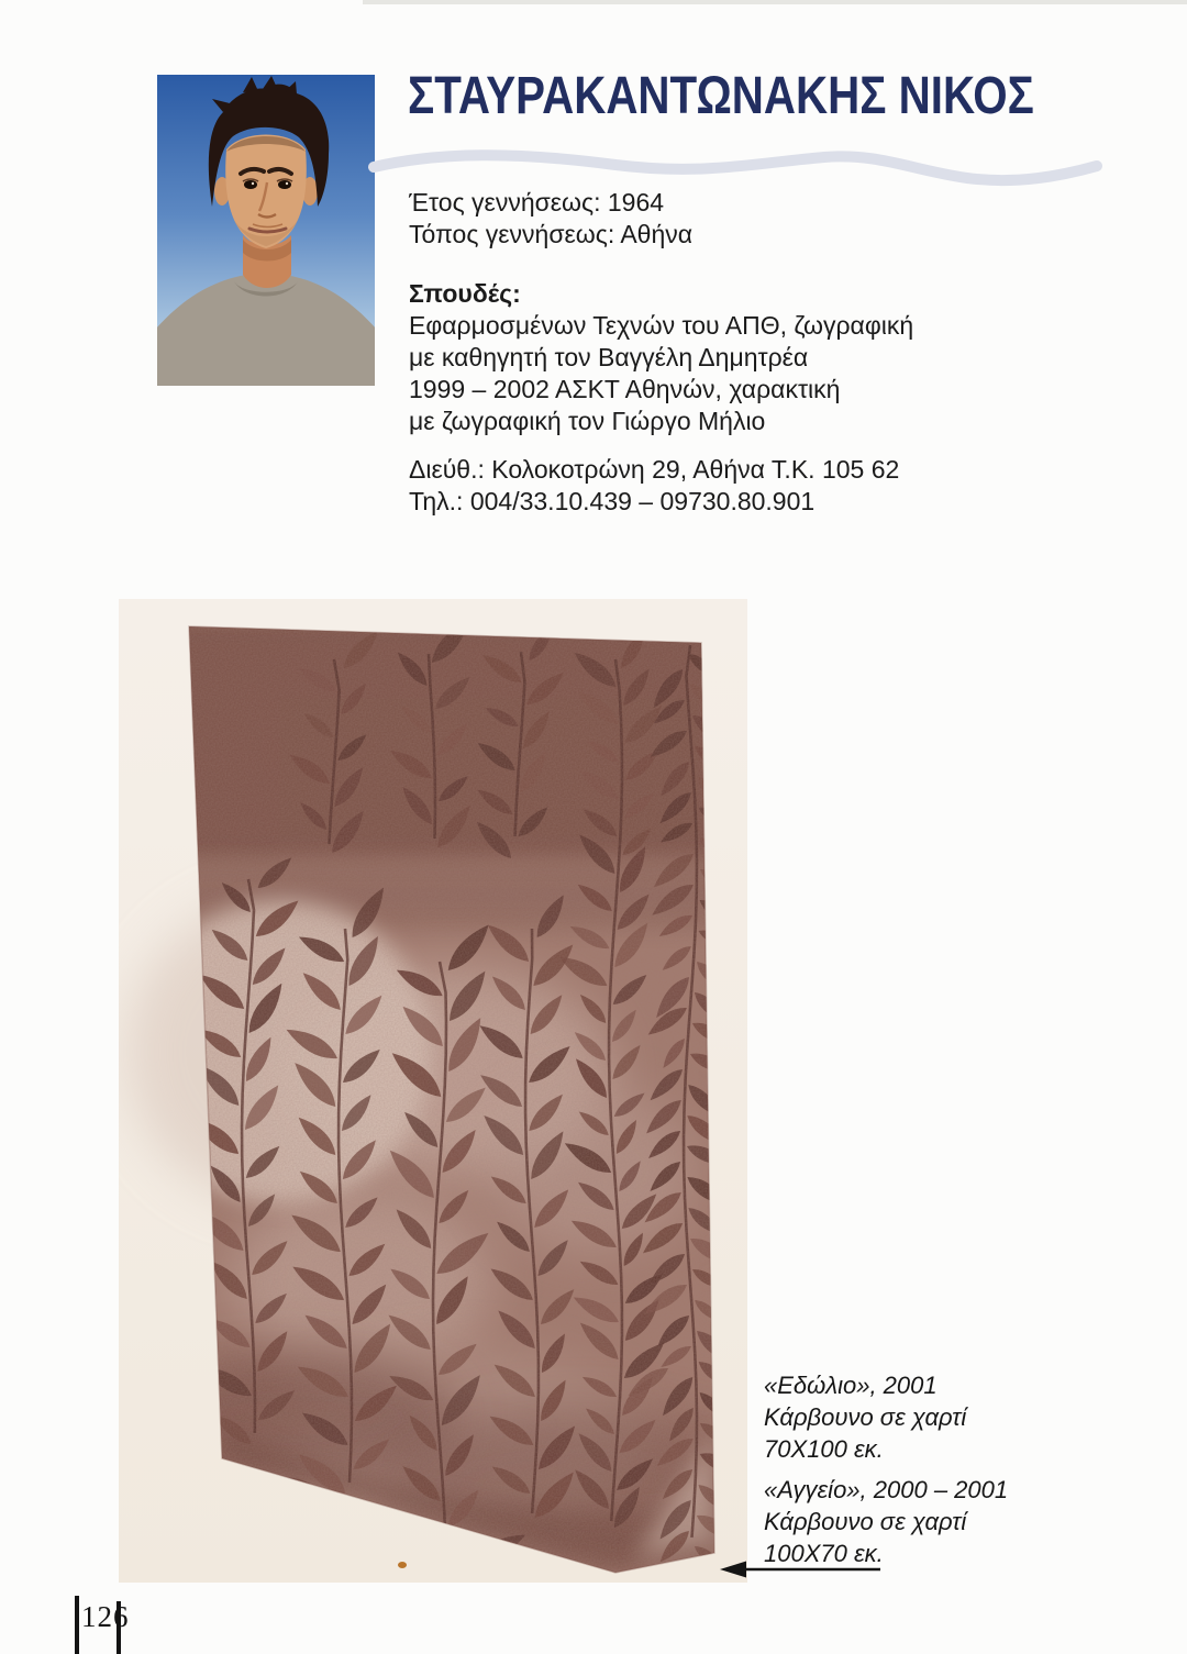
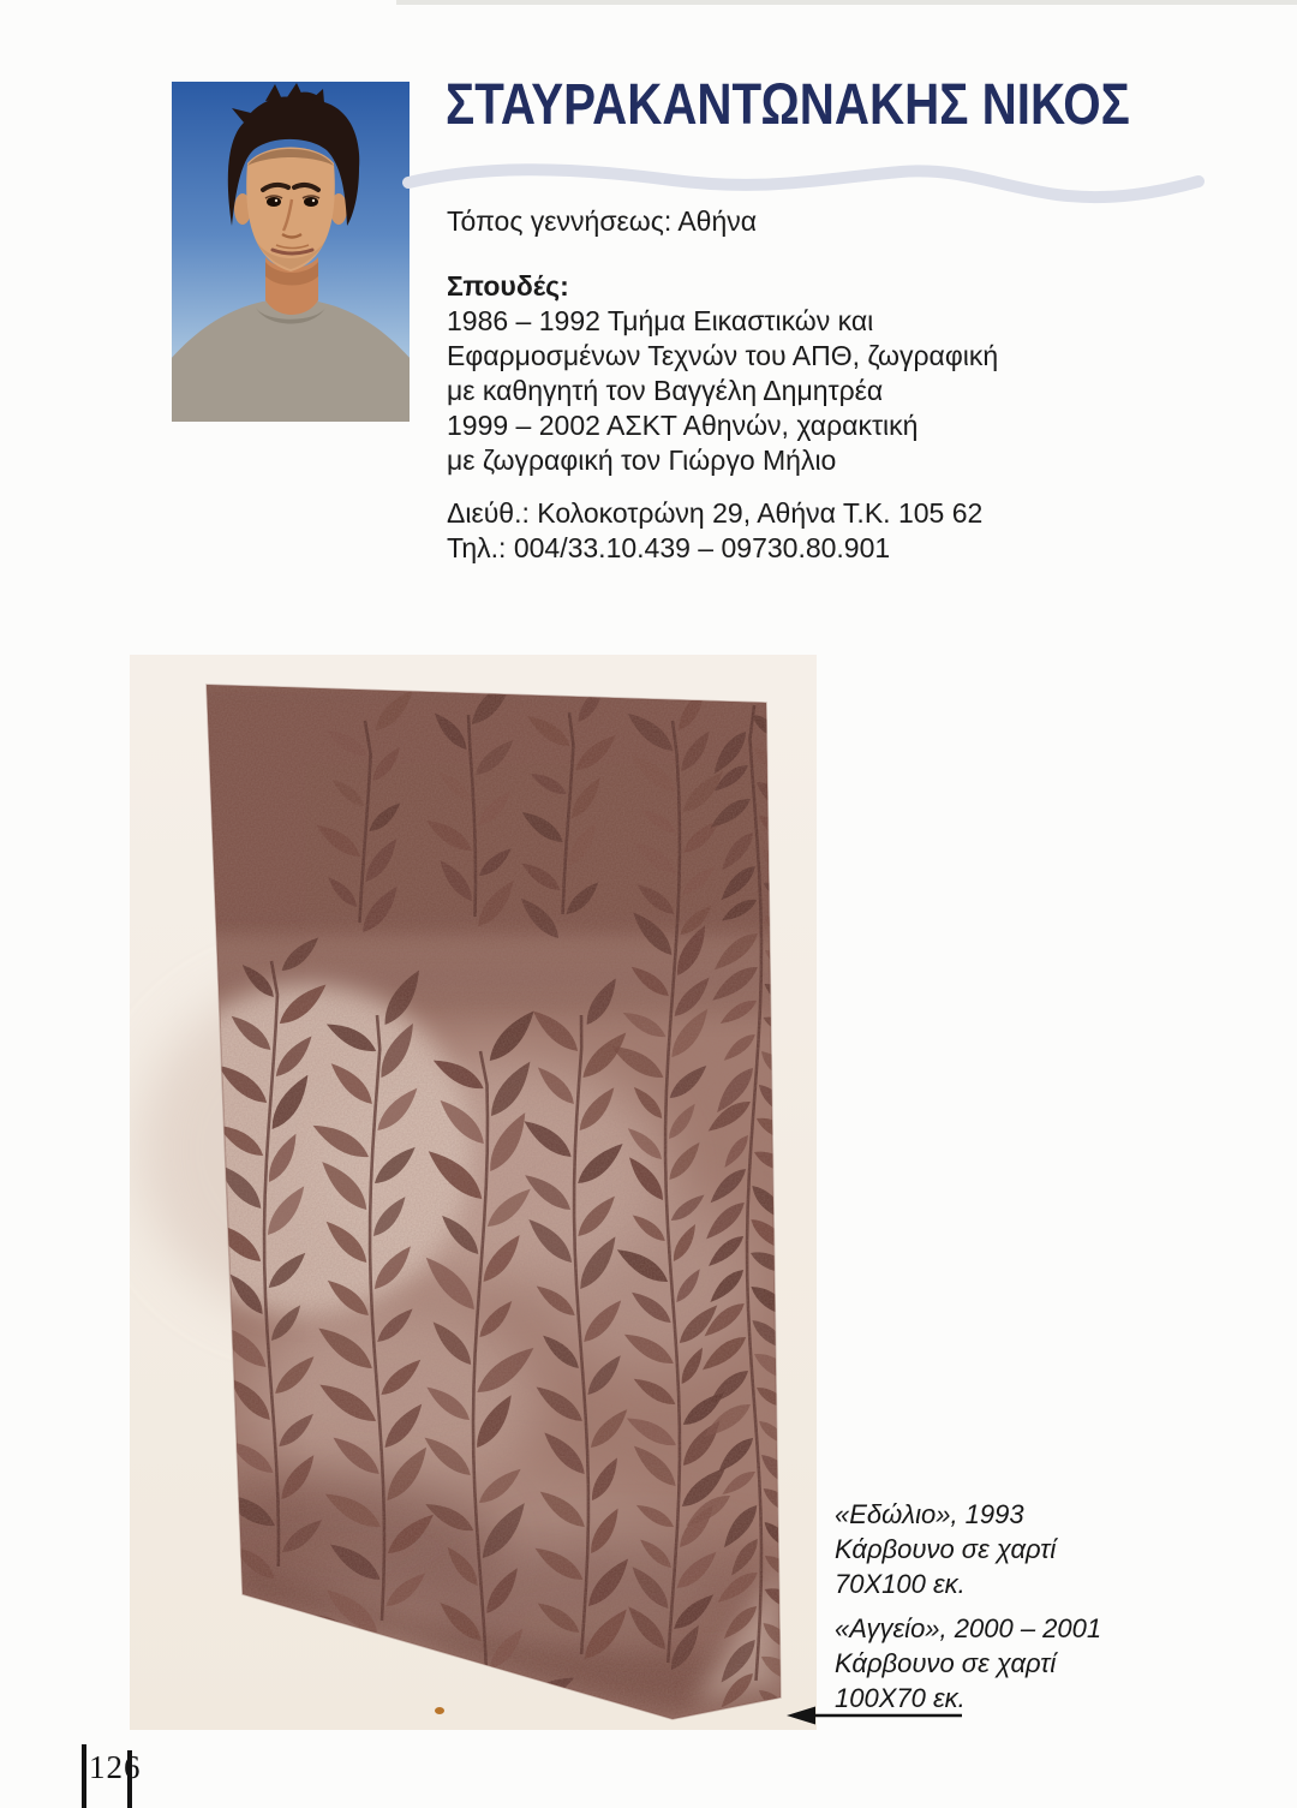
  ΣΤΑΥΡΑΚΑΝΤΩΝΑΚΗΣ ΝΙΚΟΣ
- Έτος γεννήσεως: 1964
  Τόπος γεννήσεως: Αθήνα
  Σπουδές:
+ 1986 – 1992 Τμήμα Εικαστικών και
  Εφαρμοσμένων Τεχνών του ΑΠΘ, ζωγραφική
  με καθηγητή τον Βαγγέλη Δημητρέα
  1999 – 2002 ΑΣΚΤ Αθηνών, χαρακτική
  με ζωγραφική τον Γιώργο Μήλιο
  Διεύθ.: Κολοκοτρώνη 29, Αθήνα Τ.Κ. 105 62
  Τηλ.: 004/33.10.439 – 09730.80.901
- «Εδώλιο», 2001
+ «Εδώλιο», 1993
  Κάρβουνο σε χαρτί
  70X100 εκ.
  «Αγγείο», 2000 – 2001
  Κάρβουνο σε χαρτί
  100X70 εκ.
  126
